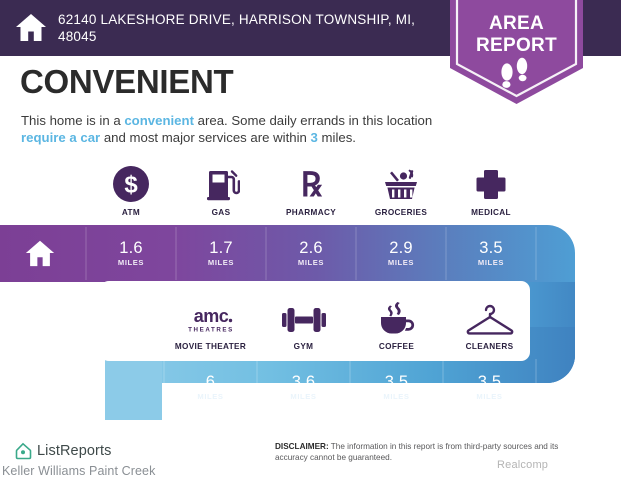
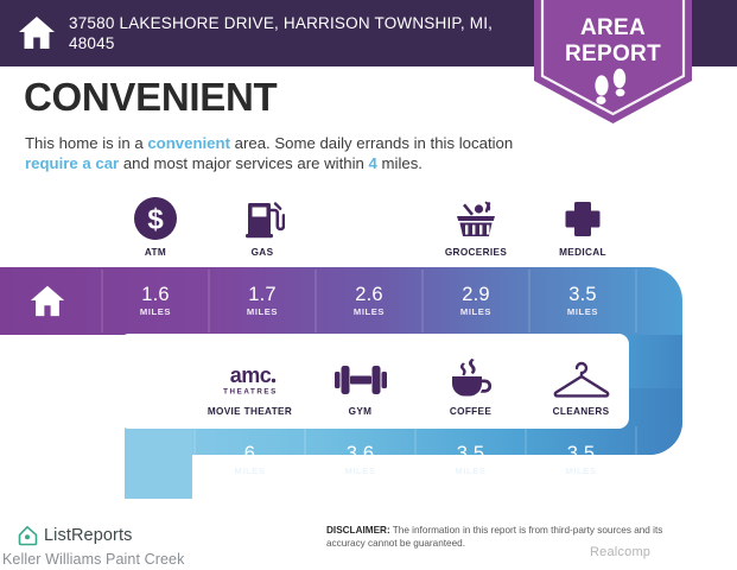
- 62140 LAKESHORE DRIVE, HARRISON TOWNSHIP, MI, 48045
+ 37580 LAKESHORE DRIVE, HARRISON TOWNSHIP, MI, 48045
  AREA
  REPORT
  CONVENIENT
- This home is in a convenient area. Some daily errands in this location require a car and most major services are within 3 miles.
+ This home is in a convenient area. Some daily errands in this location require a car and most major services are within 4 miles.
  $
  ATM
  GAS
- ℞
- PHARMACY
  GROCERIES
  MEDICAL
  1.6
  MILES
  1.7
  MILES
  2.6
  MILES
  2.9
  MILES
  3.5
  MILES
  amc
  MOVIE THEATER
  GYM
  COFFEE
  CLEANERS
  6
  3.6
  3.5
  3.5
  ListReports
  Keller Williams Paint Creek
  DISCLAIMER: The information in this report is from third-party sources and its accuracy cannot be guaranteed.
  Realcomp
